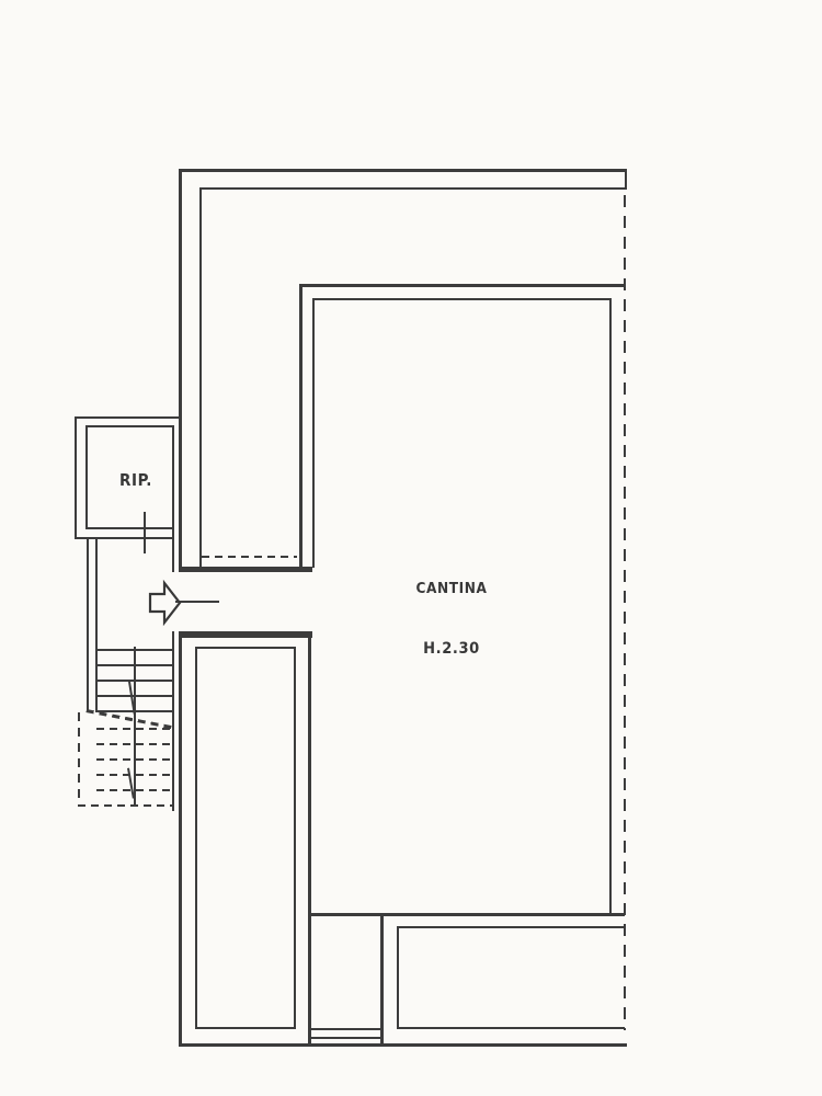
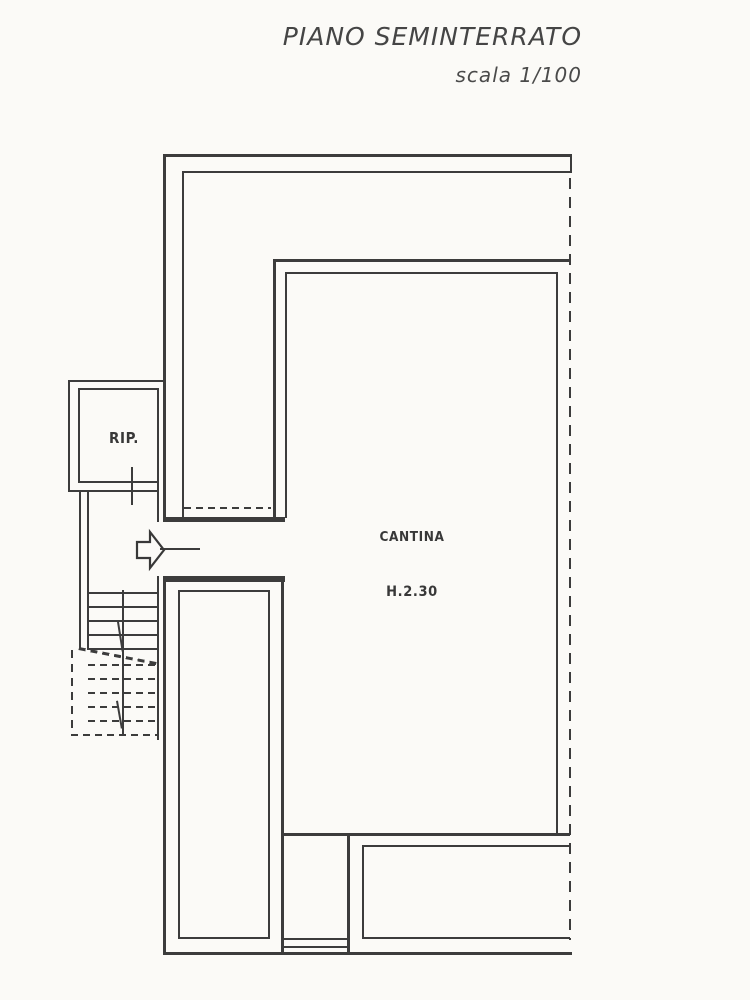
+ PIANO SEMINTERRATO
+ scala 1/100
  CANTINA
  H.2.30
  RIP.
